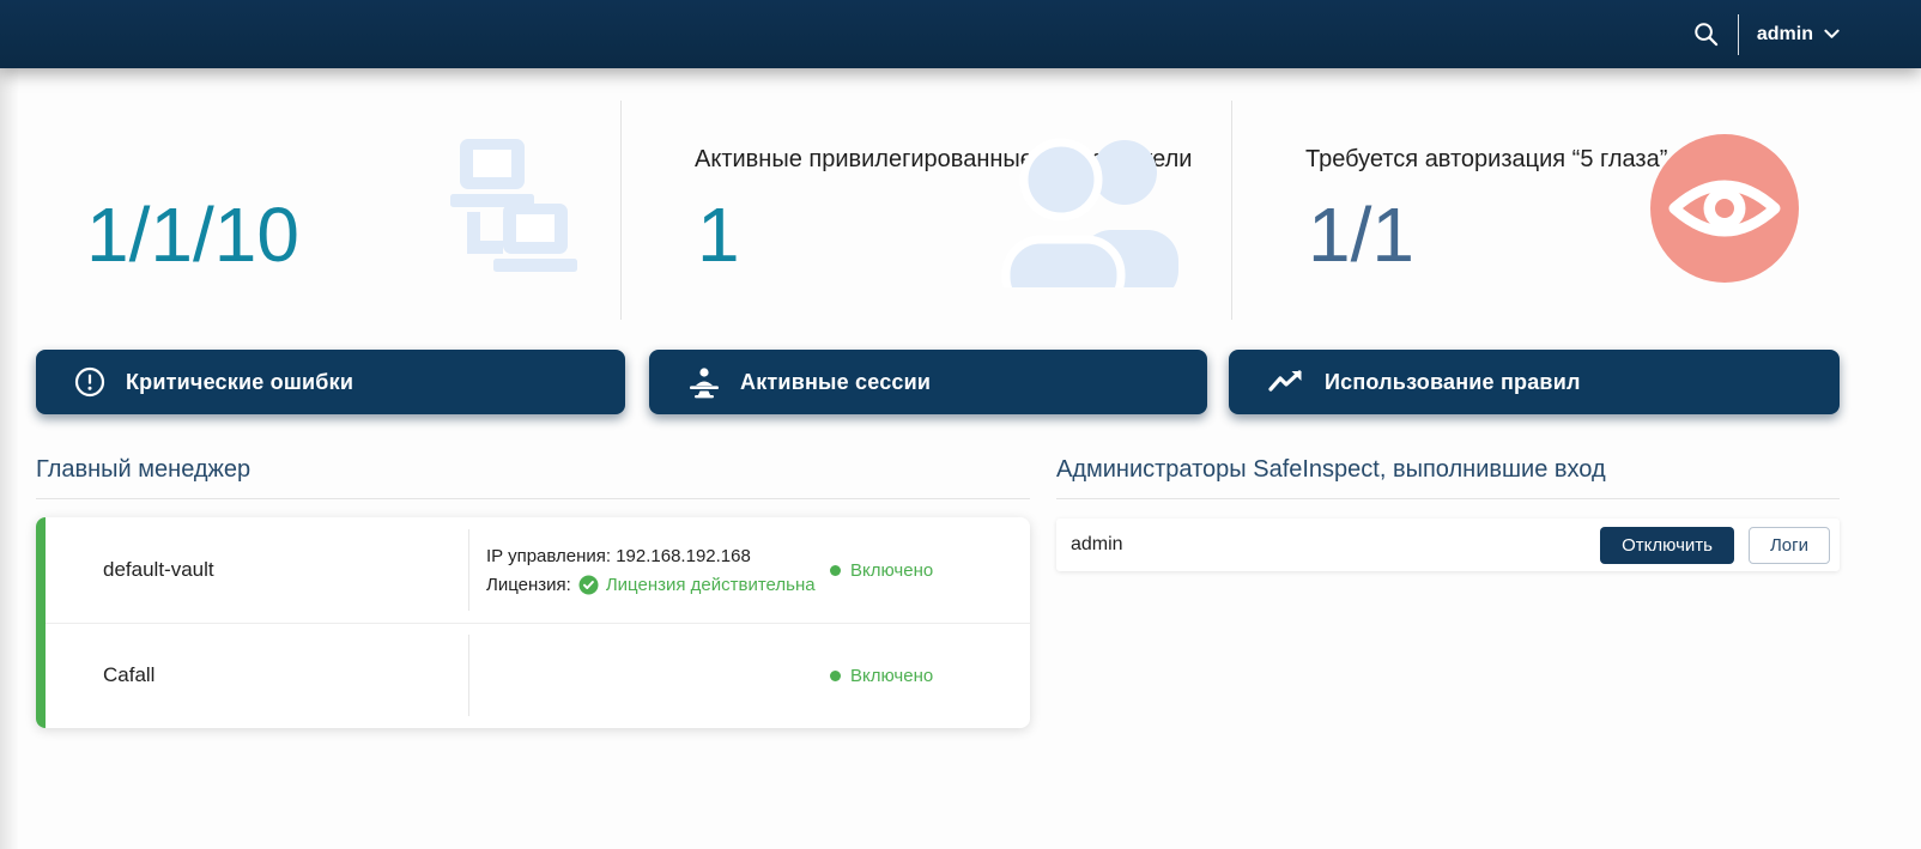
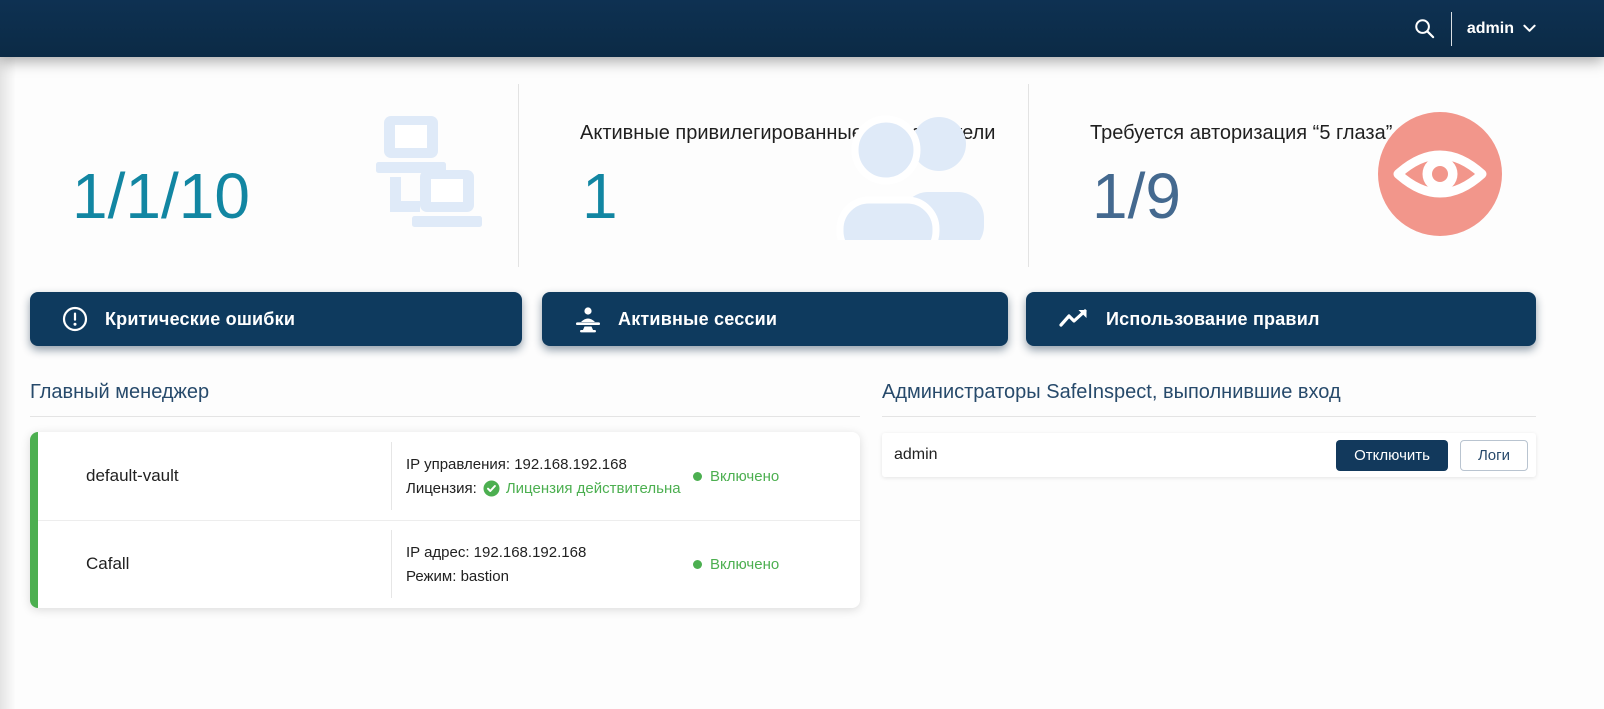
  admin
  1/1/10
  Активные привилегированныели
  1
  Требуется авторизация “5 глаза”
- 1/1
+ 1/9
  Критические ошибки
  Активные сессии
  Использование правил
  Главный менеджер
  default-vault
  IP управления: 192.168.192.168
  Лицензия:
  Лицензия действительна
  Включено
  Cafall
+ IP адрес: 192.168.192.168
+ Режим: bastion
  Включено
  Администраторы SafeInspect, выполнившие вход
  admin
  Отключить
  Логи
